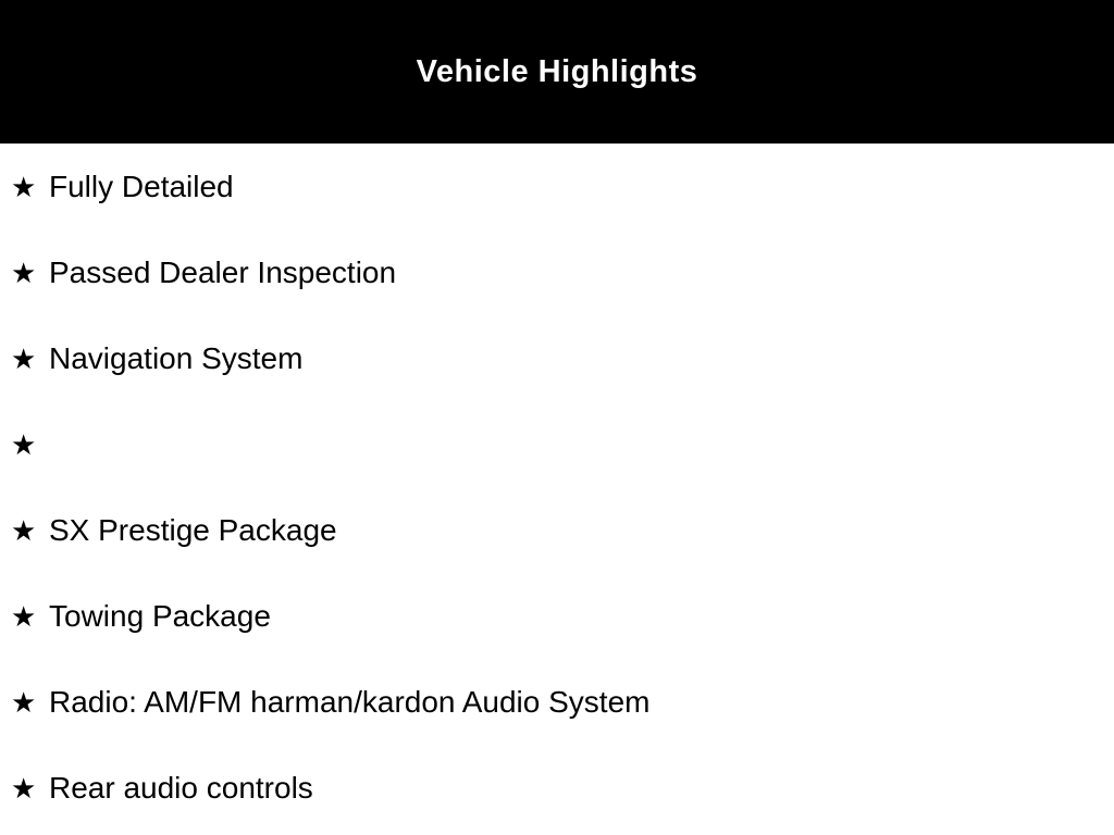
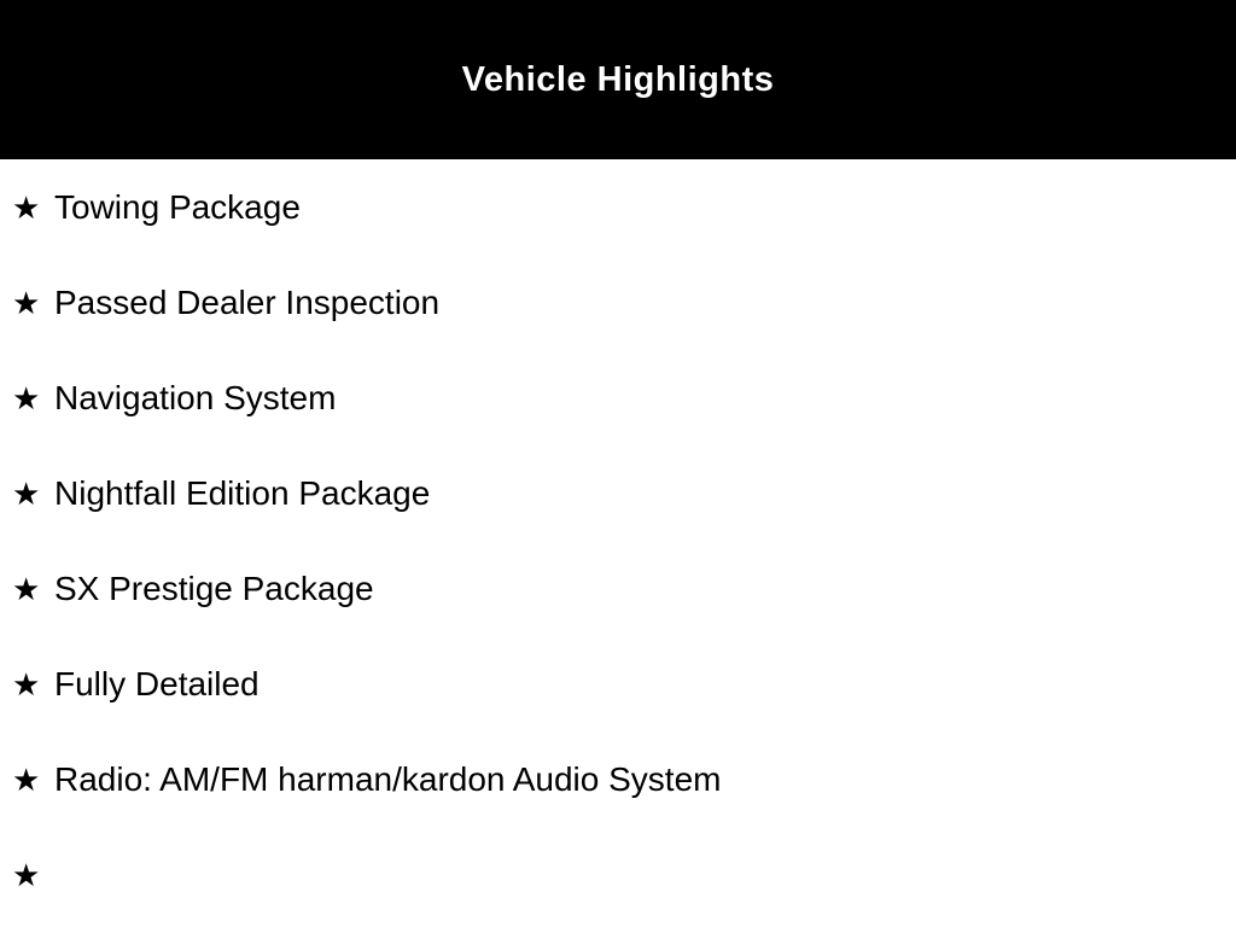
  Vehicle Highlights
  ★
- Fully Detailed
+ Towing Package
  ★
  Passed Dealer Inspection
  ★
  Navigation System
  ★
+ Nightfall Edition Package
  ★
  SX Prestige Package
  ★
- Towing Package
+ Fully Detailed
  ★
  Radio: AM/FM harman/kardon Audio System
  ★
- Rear audio controls
